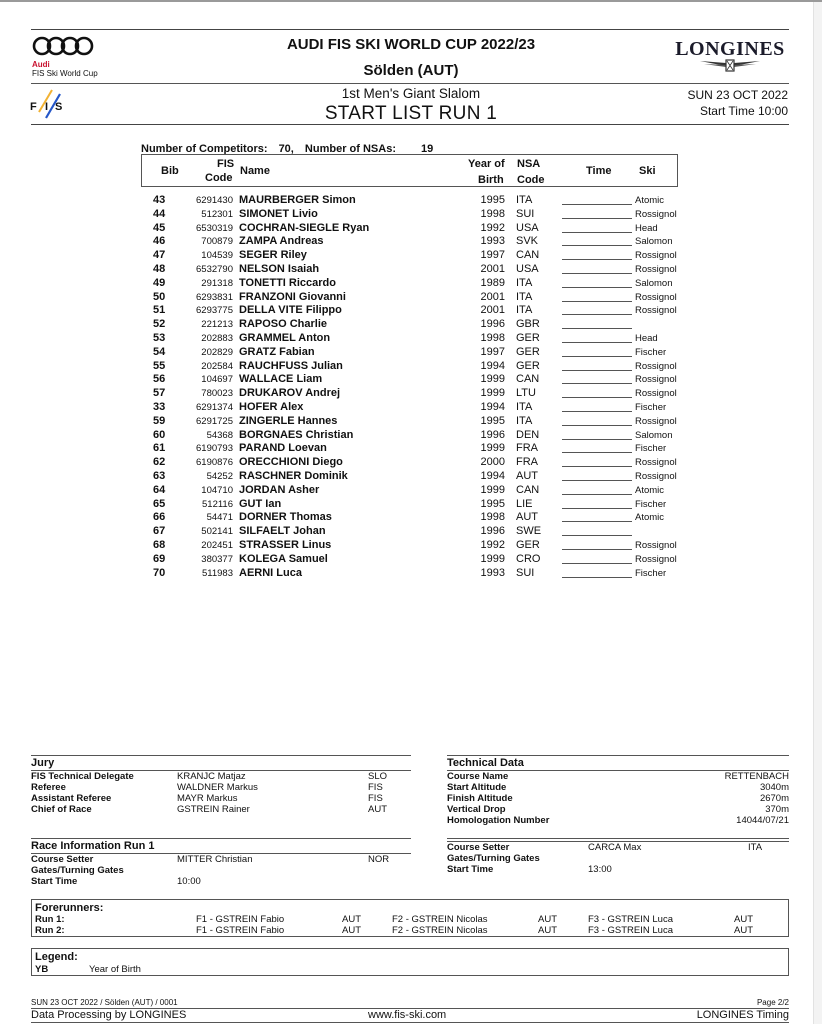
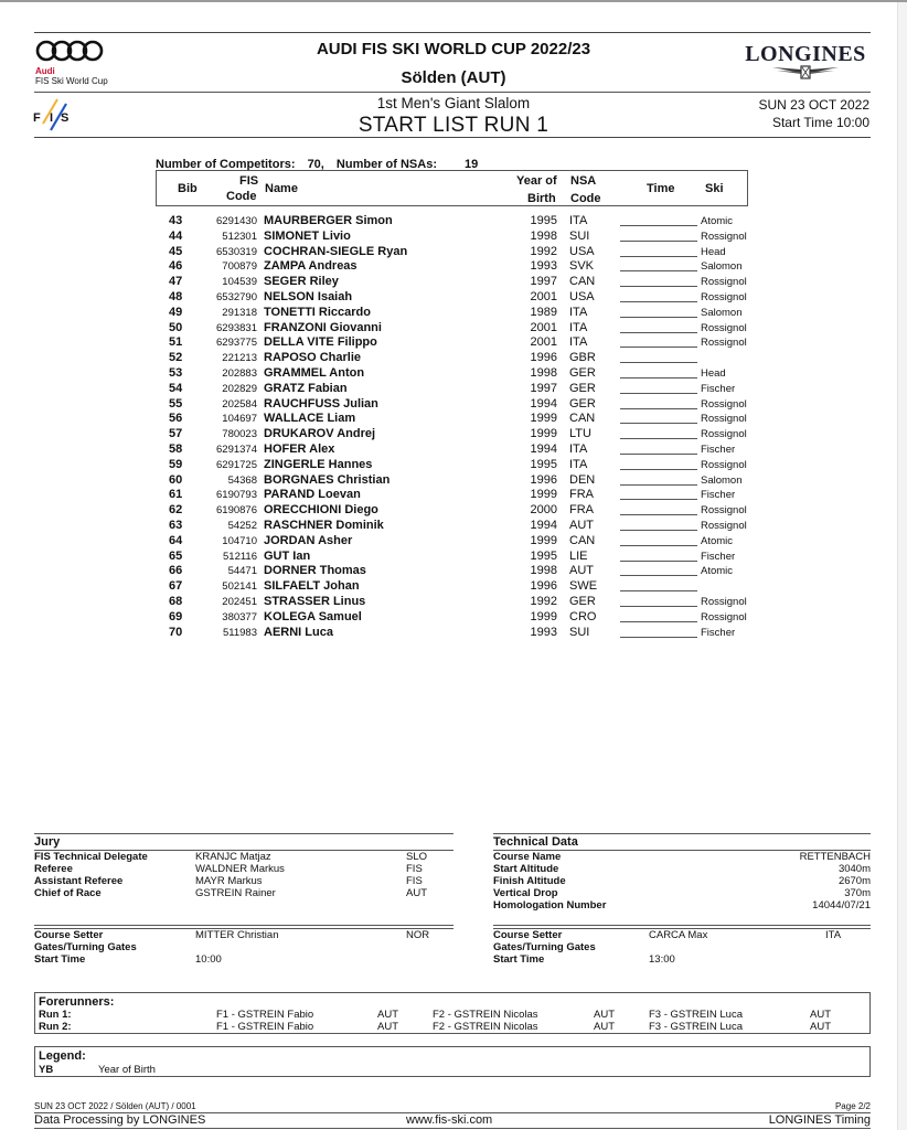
  Audi
  FIS Ski World Cup
  AUDI FIS SKI WORLD CUP 2022/23
  Sölden (AUT)
  LONGINES
  F
  I
  S
  1st Men's Giant Slalom
  START LIST RUN 1
  SUN 23 OCT 2022
  Start Time 10:00
  Number of Competitors: 70, Number of NSAs: 19
  Bib
  FIS
  Code
  Name
  Year of
  Birth
  NSA
  Code
  Time
  Ski
  43
  6291430
  MAURBERGER Simon
  1995
  ITA
  Atomic
  44
  512301
  SIMONET Livio
  1998
  SUI
  Rossignol
  45
  6530319
  COCHRAN-SIEGLE Ryan
  1992
  USA
  Head
  46
  700879
  ZAMPA Andreas
  1993
  SVK
  Salomon
  47
  104539
  SEGER Riley
  1997
  CAN
  Rossignol
  48
  6532790
  NELSON Isaiah
  2001
  USA
  Rossignol
  49
  291318
  TONETTI Riccardo
  1989
  ITA
  Salomon
  50
  6293831
  FRANZONI Giovanni
  2001
  ITA
  Rossignol
  51
  6293775
  DELLA VITE Filippo
  2001
  ITA
  Rossignol
  52
  221213
  RAPOSO Charlie
  1996
  GBR
  53
  202883
  GRAMMEL Anton
  1998
  GER
  Head
  54
  202829
  GRATZ Fabian
  1997
  GER
  Fischer
  55
  202584
  RAUCHFUSS Julian
  1994
  GER
  Rossignol
  56
  104697
  WALLACE Liam
  1999
  CAN
  Rossignol
  57
  780023
  DRUKAROV Andrej
  1999
  LTU
  Rossignol
- 33
+ 58
  6291374
  HOFER Alex
  1994
  ITA
  Fischer
  59
  6291725
  ZINGERLE Hannes
  1995
  ITA
  Rossignol
  60
  54368
  BORGNAES Christian
  1996
  DEN
  Salomon
  61
  6190793
  PARAND Loevan
  1999
  FRA
  Fischer
  62
  6190876
  ORECCHIONI Diego
  2000
  FRA
  Rossignol
  63
  54252
  RASCHNER Dominik
  1994
  AUT
  Rossignol
  64
  104710
  JORDAN Asher
  1999
  CAN
  Atomic
  65
  512116
  GUT Ian
  1995
  LIE
  Fischer
  66
  54471
  DORNER Thomas
  1998
  AUT
  Atomic
  67
  502141
  SILFAELT Johan
  1996
  SWE
  68
  202451
  STRASSER Linus
  1992
  GER
  Rossignol
  69
  380377
  KOLEGA Samuel
  1999
  CRO
  Rossignol
  70
  511983
  AERNI Luca
  1993
  SUI
  Fischer
  Jury
  FIS Technical Delegate
  KRANJC Matjaz
  SLO
  Referee
  WALDNER Markus
  FIS
  Assistant Referee
  MAYR Markus
  FIS
  Chief of Race
  GSTREIN Rainer
  AUT
  Technical Data
  Course Name
  RETTENBACH
  Start Altitude
  3040m
  Finish Altitude
  2670m
  Vertical Drop
  370m
  Homologation Number
  14044/07/21
- Race Information Run 1
  Course Setter
  MITTER Christian
  NOR
  Gates/Turning Gates
  Start Time
  10:00
  Course Setter
  CARCA Max
  ITA
  Gates/Turning Gates
  Start Time
  13:00
  Forerunners:
  Run 1:
  F1 - GSTREIN Fabio
  AUT
  F2 - GSTREIN Nicolas
  AUT
  F3 - GSTREIN Luca
  AUT
  Run 2:
  F1 - GSTREIN Fabio
  AUT
  F2 - GSTREIN Nicolas
  AUT
  F3 - GSTREIN Luca
  AUT
  Legend:
  YB
  Year of Birth
  SUN 23 OCT 2022 / Sölden (AUT) / 0001
  Page 2/2
  Data Processing by LONGINES
  www.fis-ski.com
  LONGINES Timing
